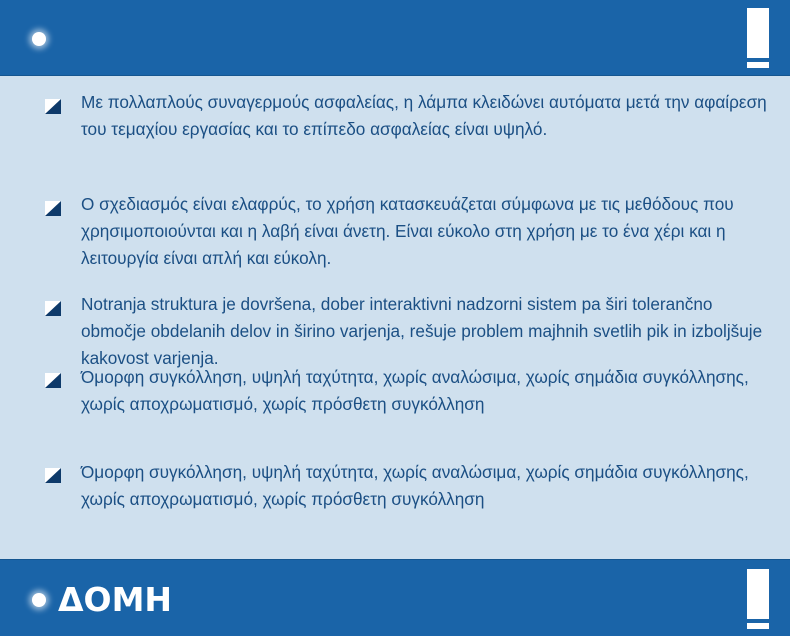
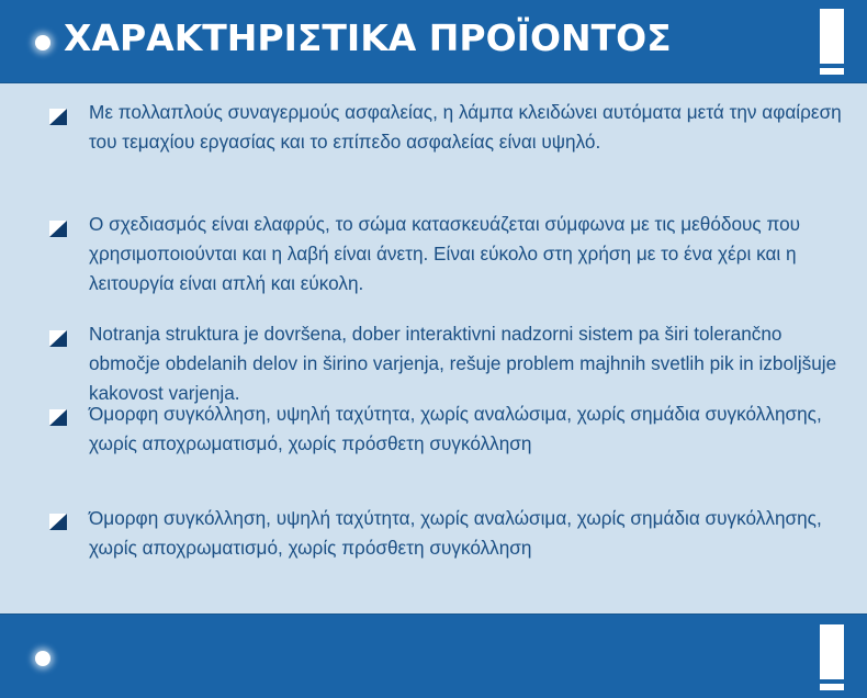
+ ΧΑΡΑΚΤΗΡΙΣΤΙΚΑ ΠΡΟΪΟΝΤΟΣ
  Με πολλαπλούς συναγερμούς ασφαλείας, η λάμπα κλειδώνει αυτόματα μετά την αφαίρεση του τεμαχίου εργασίας και το επίπεδο ασφαλείας είναι υψηλό.
- Ο σχεδιασμός είναι ελαφρύς, το χρήση κατασκευάζεται σύμφωνα με τις μεθόδους που χρησιμοποιούνται και η λαβή είναι άνετη. Είναι εύκολο στη χρήση με το ένα χέρι και η λειτουργία είναι απλή και εύκολη.
+ Ο σχεδιασμός είναι ελαφρύς, το σώμα κατασκευάζεται σύμφωνα με τις μεθόδους που χρησιμοποιούνται και η λαβή είναι άνετη. Είναι εύκολο στη χρήση με το ένα χέρι και η λειτουργία είναι απλή και εύκολη.
  Notranja struktura je dovršena, dober interaktivni nadzorni sistem pa širi tolerančno območje obdelanih delov in širino varjenja, rešuje problem majhnih svetlih pik in izboljšuje kakovost varjenja.
  Όμορφη συγκόλληση, υψηλή ταχύτητα, χωρίς αναλώσιμα, χωρίς σημάδια συγκόλλησης, χωρίς αποχρωματισμό, χωρίς πρόσθετη συγκόλληση
  Όμορφη συγκόλληση, υψηλή ταχύτητα, χωρίς αναλώσιμα, χωρίς σημάδια συγκόλλησης, χωρίς αποχρωματισμό, χωρίς πρόσθετη συγκόλληση
- ΔΟΜΗ
